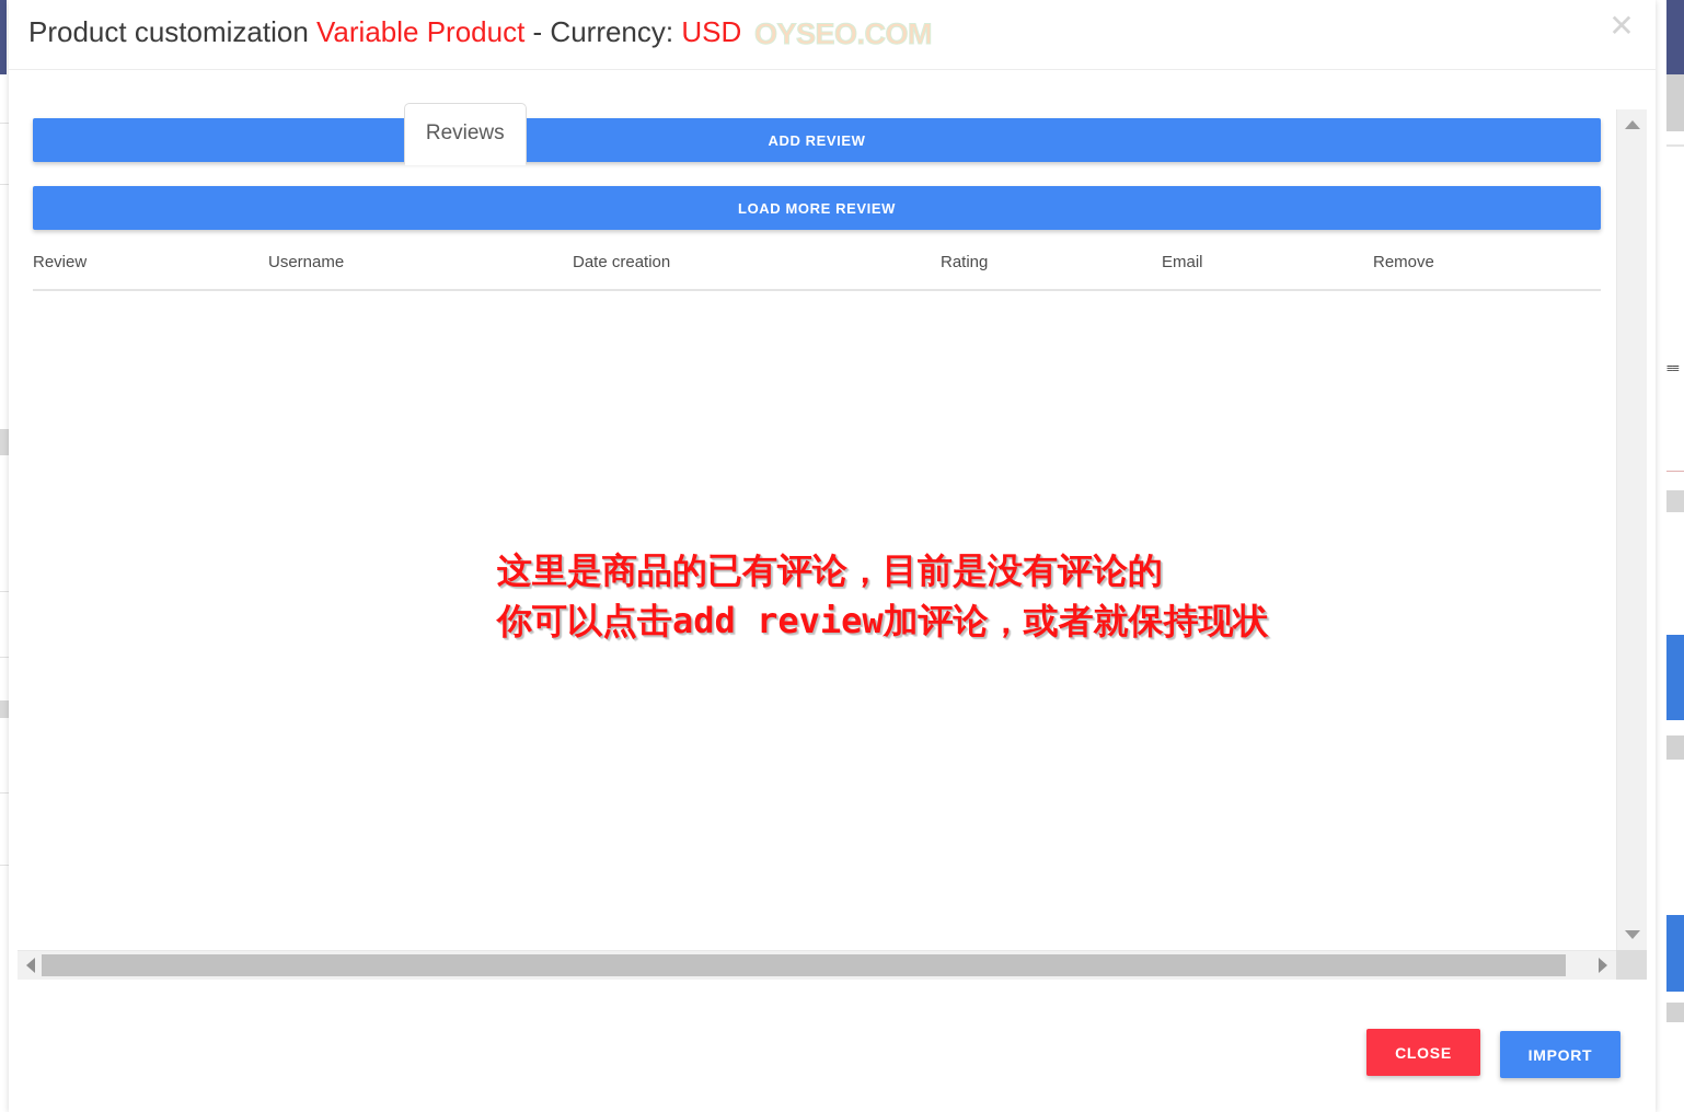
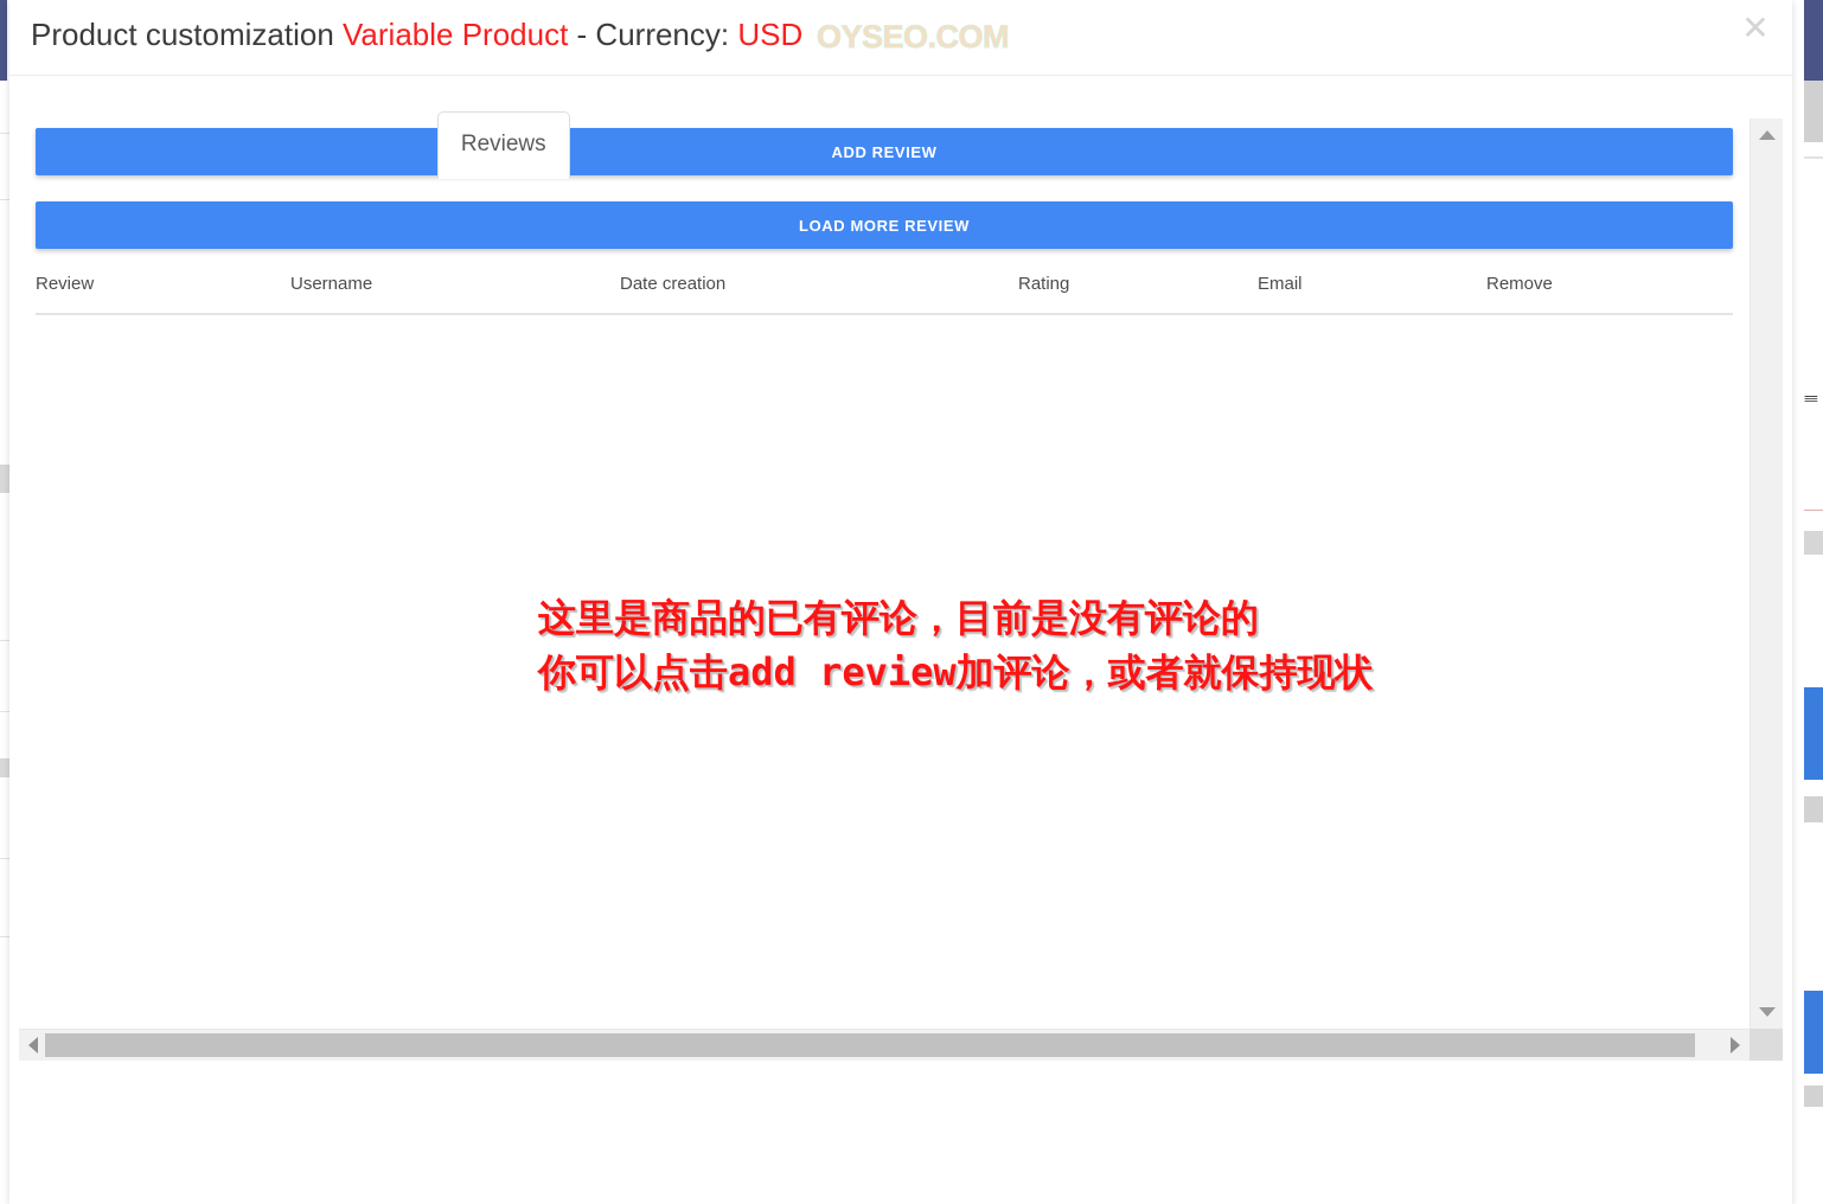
  ≡≡
  Product customization Variable Product - Currency: USD
  OYSEO.COM
  ✕
  Reviews
  ADD REVIEW
  LOAD MORE REVIEW
  Review	Username	Date creation	Rating	Email	Remove
  这里是商品的已有评论，目前是没有评论的
  你可以点击add review加评论，或者就保持现状
- CLOSE
- IMPORT
